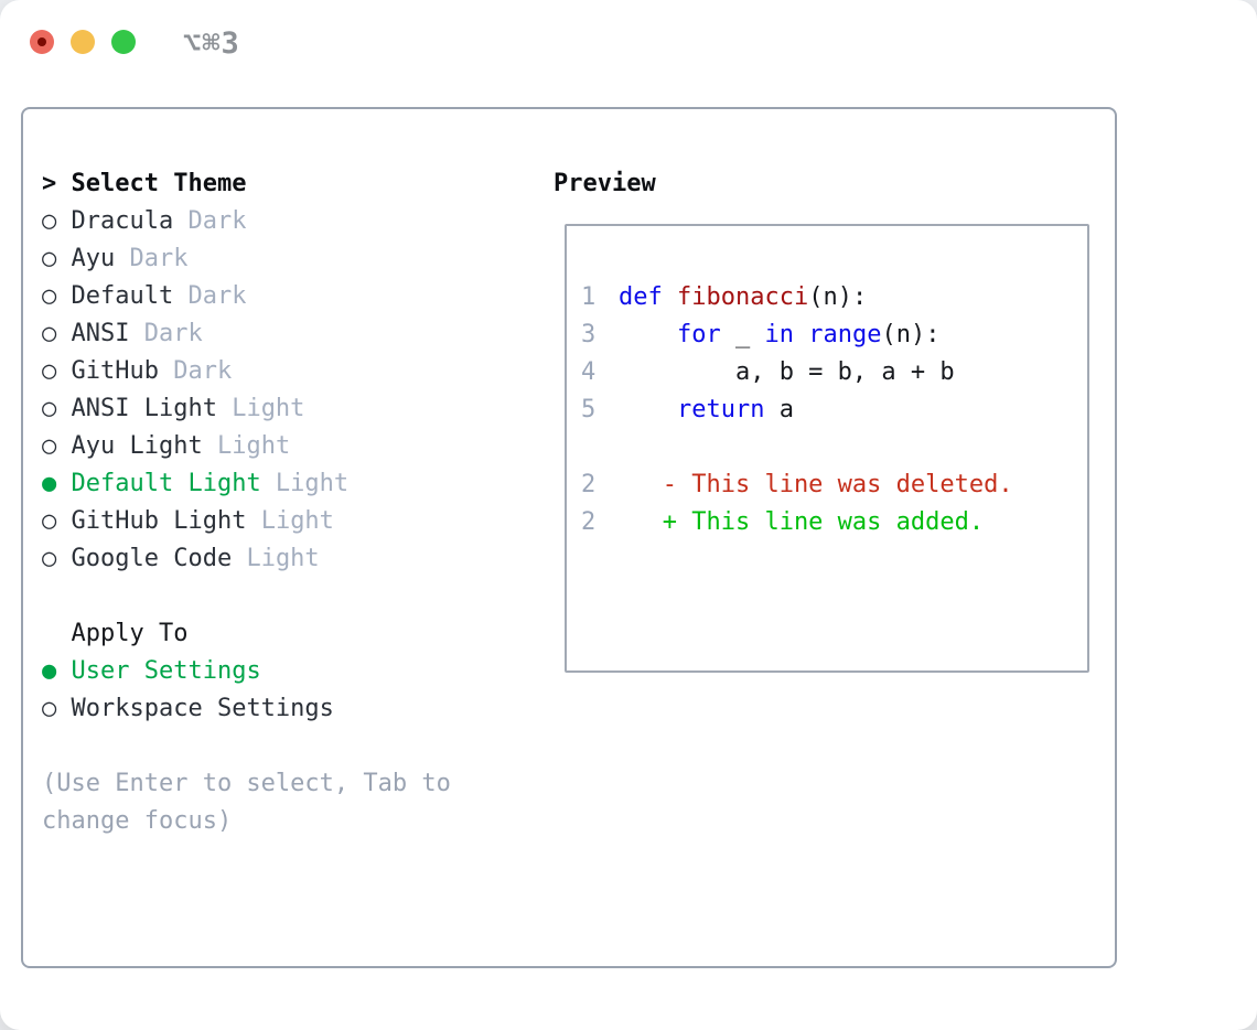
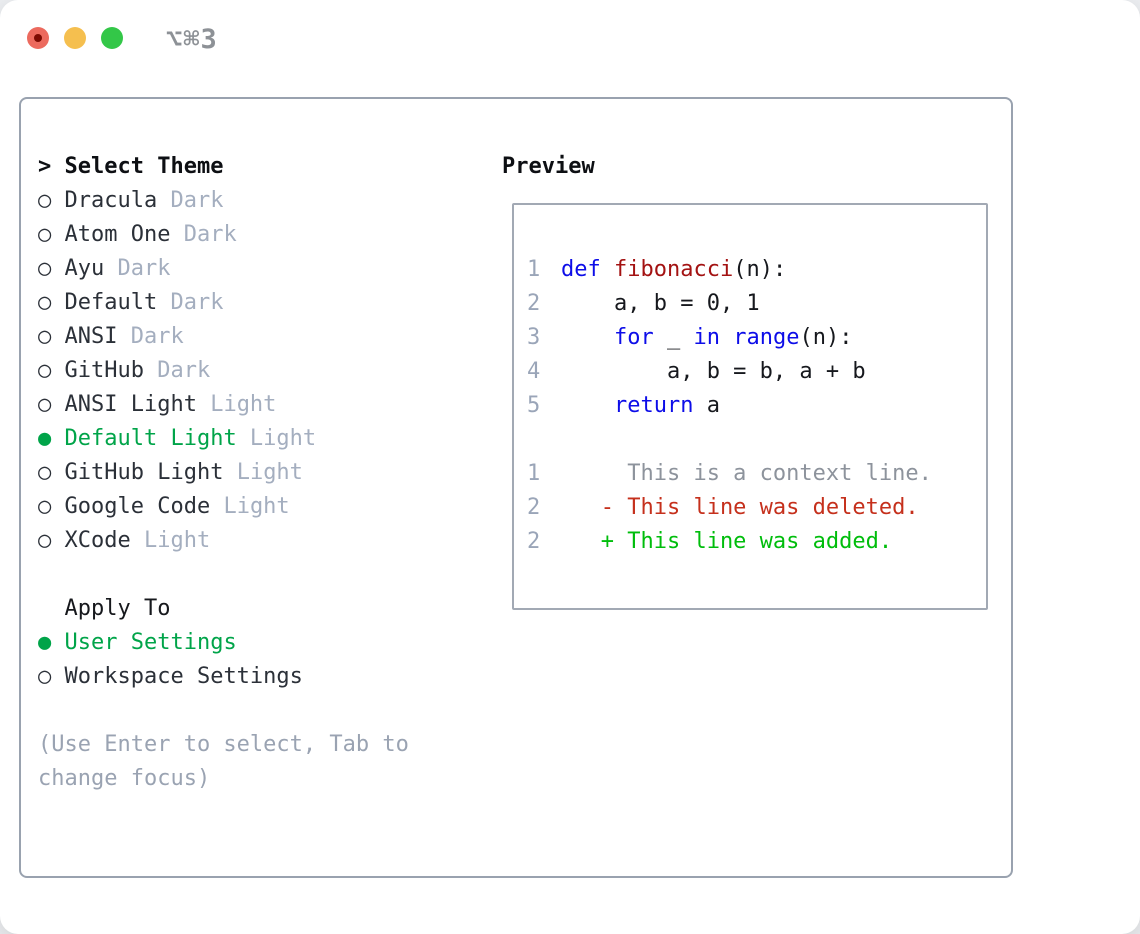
  ⌥⌘3
  > Select Theme
  ○ Dracula Dark
+ ○ Atom One Dark
  ○ Ayu Dark
  ○ Default Dark
  ○ ANSI Dark
  ○ GitHub Dark
  ○ ANSI Light Light
- ○ Ayu Light Light
  ● Default Light Light
  ○ GitHub Light Light
  ○ Google Code Light
+ ○ XCode Light
  Apply To
  ● User Settings
  ○ Workspace Settings
  (Use Enter to select, Tab to change focus)
  Preview
  1 def fibonacci(n):
+ 2 a, b = 0, 1
  3 for _ in range(n):
  4 a, b = b, a + b
  5 return a
+ 1 This is a context line.
  2 - This line was deleted.
  2 + This line was added.
